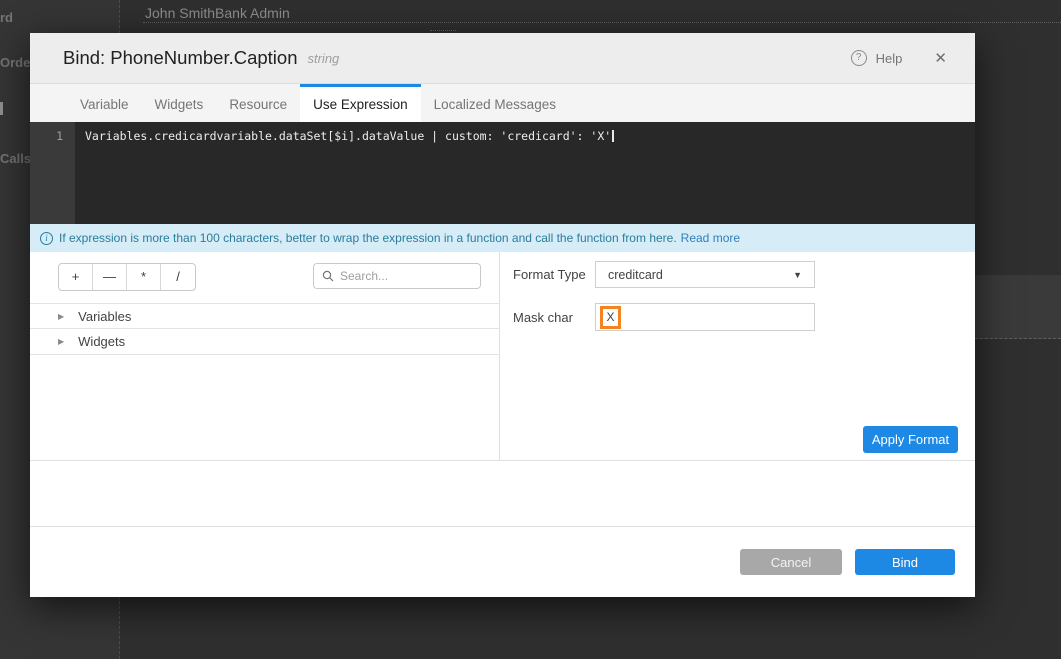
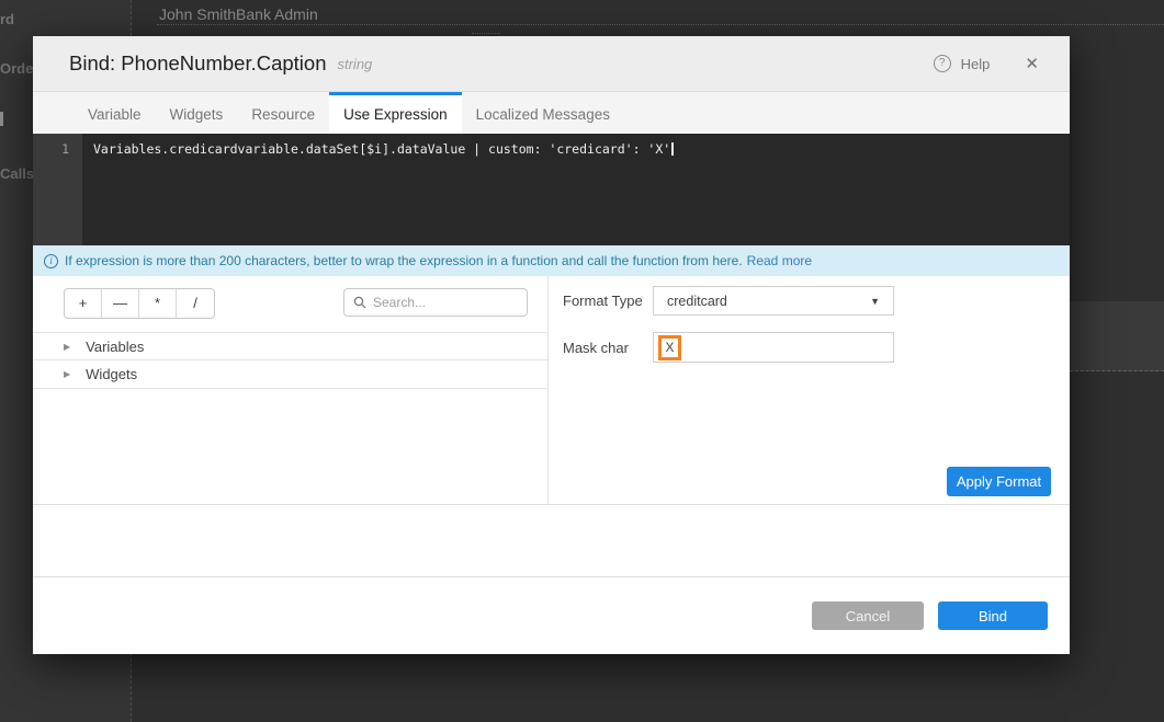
  rd
  Orde
  Calls
  John SmithBank Admin
  Bind: PhoneNumber.Caption
  string
  ?
  Help
  ✕
  Variable
  Widgets
  Resource
  Use Expression
  Localized Messages
  1
  Variables.credicardvariable.dataSet[$i].dataValue | custom: 'credicard': 'X'
  i
- If expression is more than 100 characters, better to wrap the expression in a function and call the function from here.
+ If expression is more than 200 characters, better to wrap the expression in a function and call the function from here.
  Read more
  +
  —
  *
  /
  Search...
  ▶
  Variables
  ▶
  Widgets
  Format Type
  creditcard
  ▼
  Mask char
  X
  Apply Format
  Cancel
  Bind
